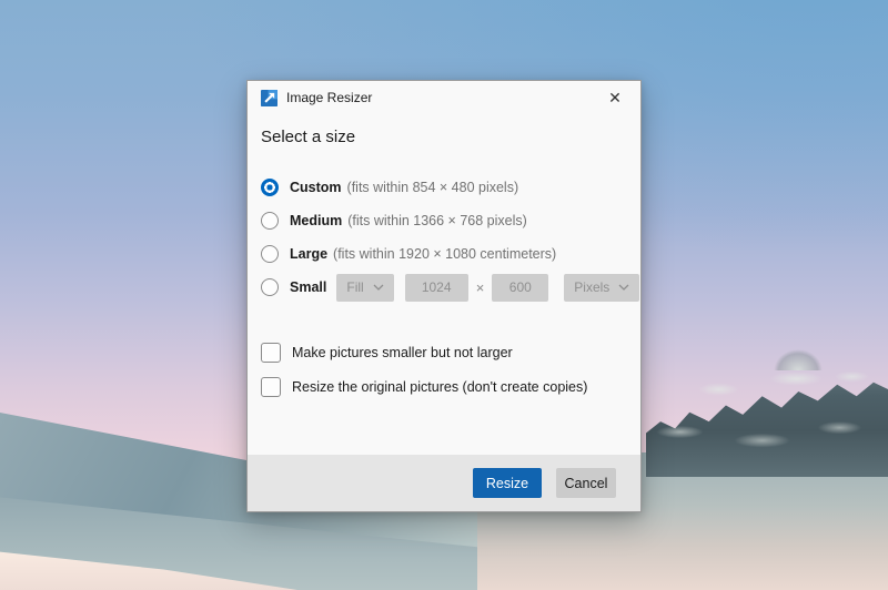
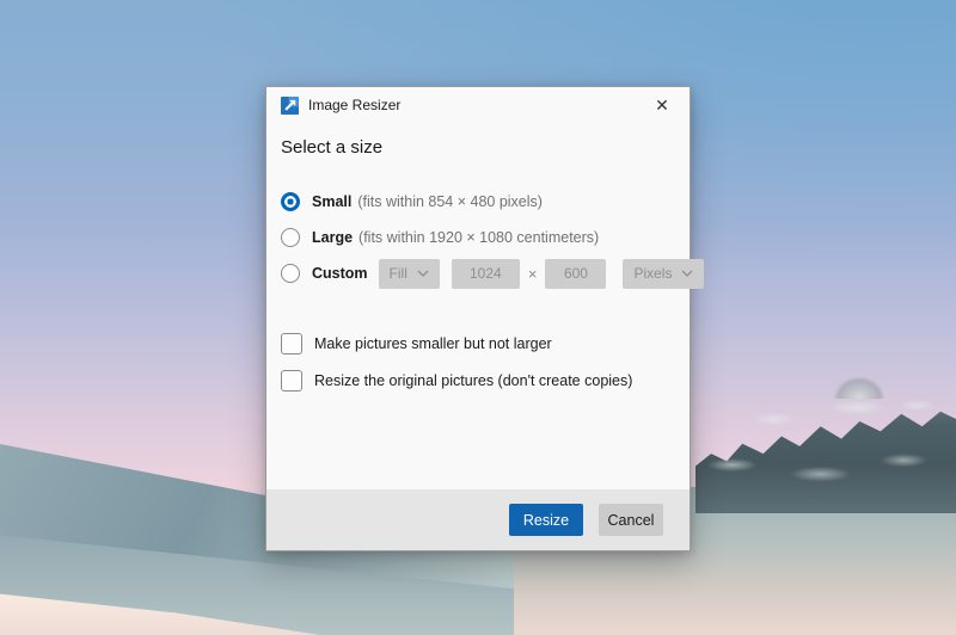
  Image Resizer
  ✕
  Select a size
- Custom
+ Small
  (fits within 854 × 480 pixels)
- Medium
- (fits within 1366 × 768 pixels)
  Large
  (fits within 1920 × 1080 centimeters)
- Small
+ Custom
  Fill
  1024
  ×
  600
  Pixels
  Make pictures smaller but not larger
  Resize the original pictures (don't create copies)
  Resize
  Cancel
